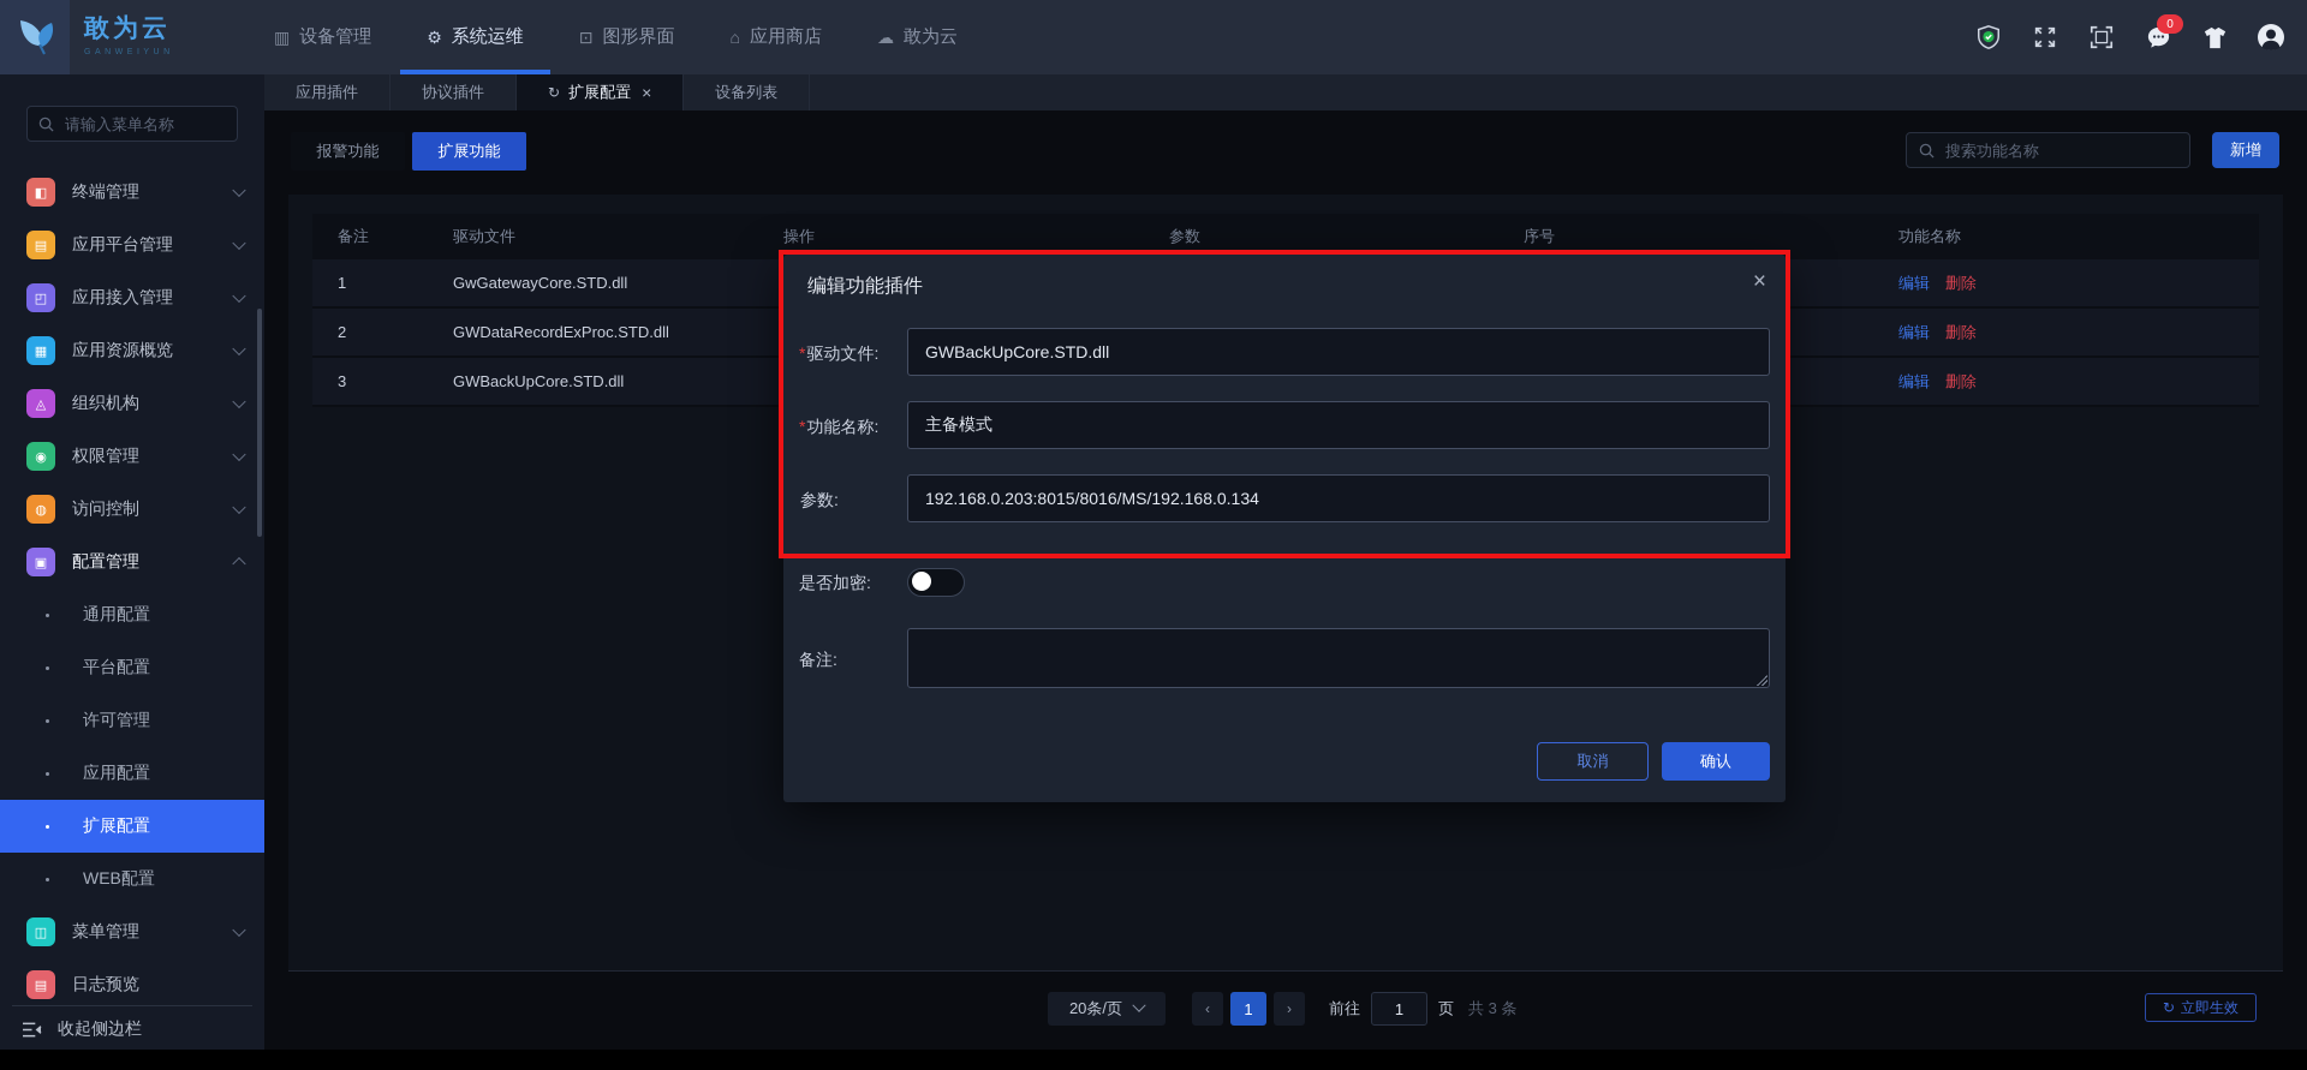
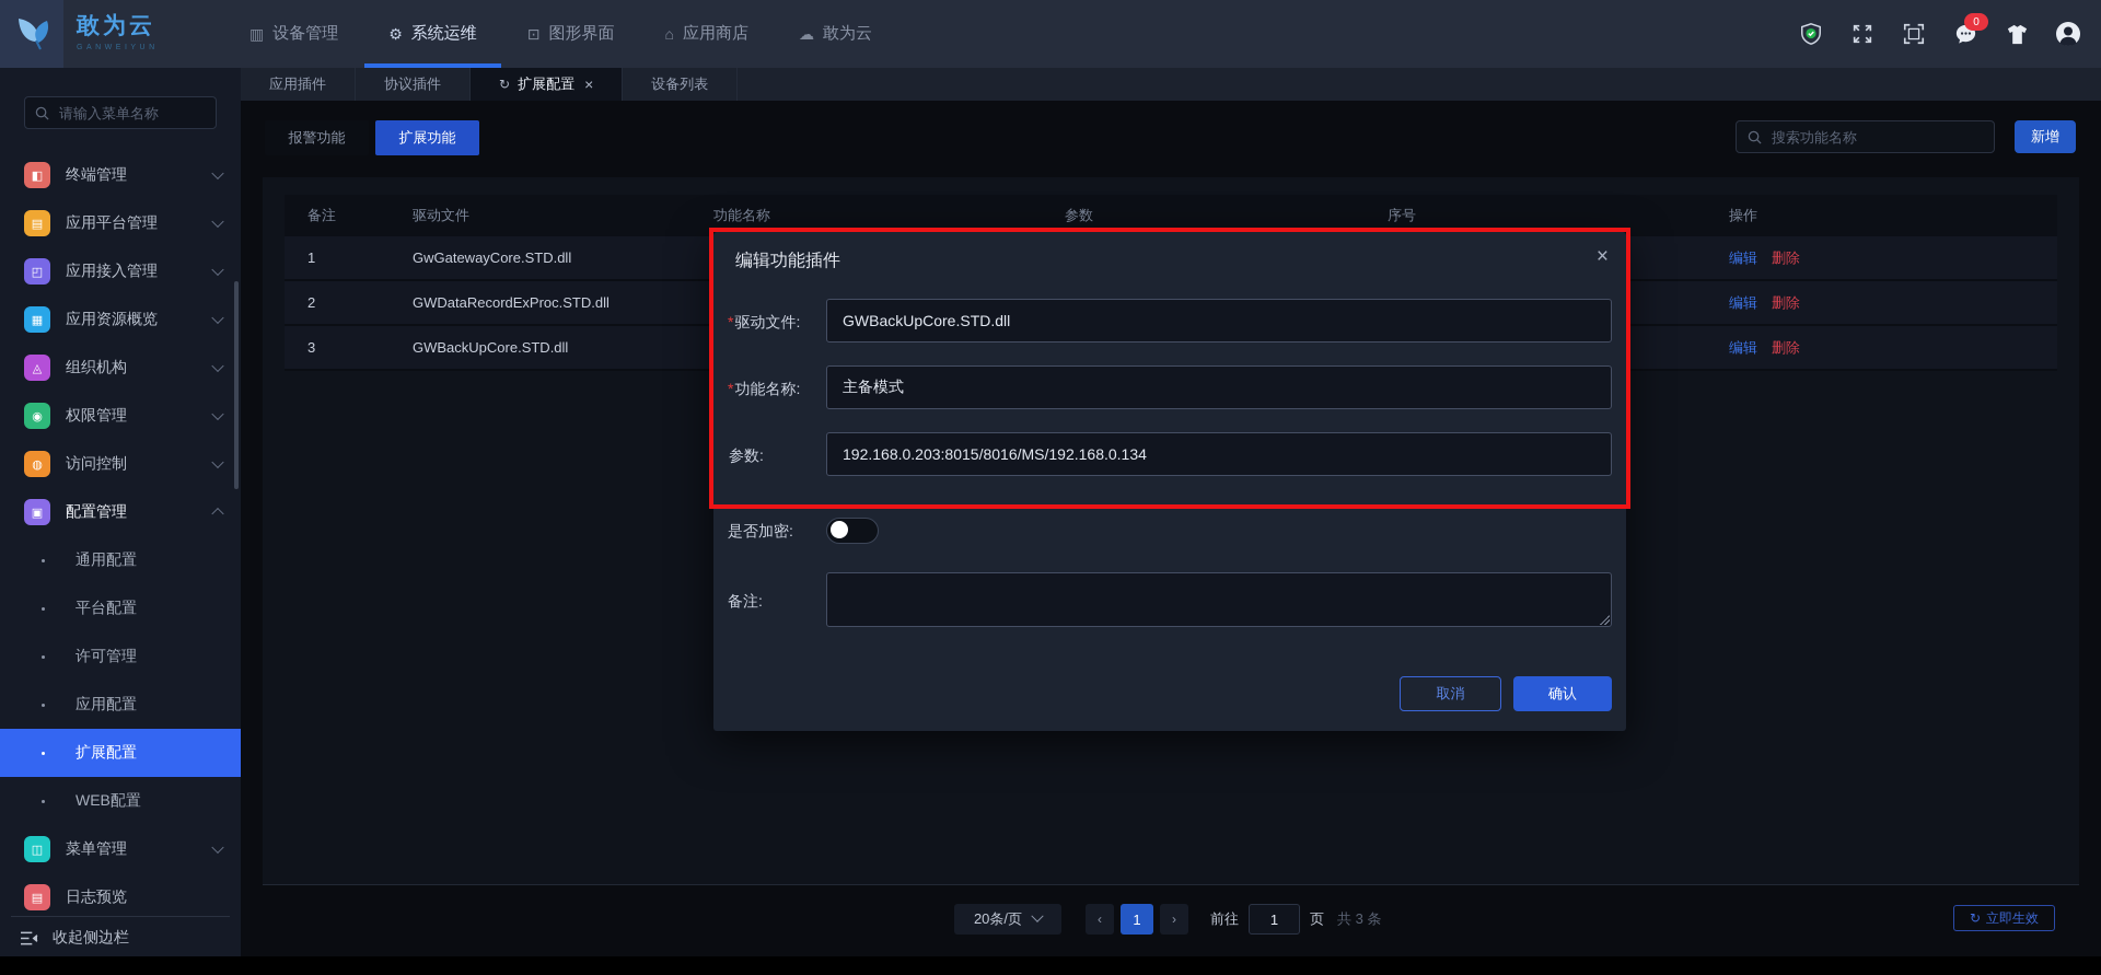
  敢为云
  ▥
  设备管理
  ⚙
  系统运维
  ⊡
  图形界面
  ⌂
  应用商店
  ☁
  敢为云
  0
  应用插件
  协议插件
  ↻
  扩展配置
  ×
  设备列表
  请输入菜单名称
  ◧
  终端管理
  ▤
  应用平台管理
  ◰
  应用接入管理
  ▦
  应用资源概览
  ◬
  组织机构
  ◉
  权限管理
  ◍
  访问控制
  ▣
  配置管理
  通用配置
  平台配置
  许可管理
  应用配置
  扩展配置
  WEB配置
  ◫
  菜单管理
  ▤
  日志预览
  收起侧边栏
  报警功能
  扩展功能
  搜索功能名称
  新增
  备注
  驱动文件
- 操作
+ 功能名称
  参数
  序号
- 功能名称
+ 操作
  1
  GwGatewayCore.STD.dll
  编辑 删除
  2
  GWDataRecordExProc.STD.dll
  编辑 删除
  3
  GWBackUpCore.STD.dll
  编辑 删除
  20条/页
  ‹
  1
  ›
  前往
  1
  页
  共 3 条
  ↻
  立即生效
  编辑功能插件
  ×
  *驱动文件:
  GWBackUpCore.STD.dll
  *功能名称:
  主备模式
  参数:
  192.168.0.203:8015/8016/MS/192.168.0.134
  是否加密:
  备注:
  取消
  确认
